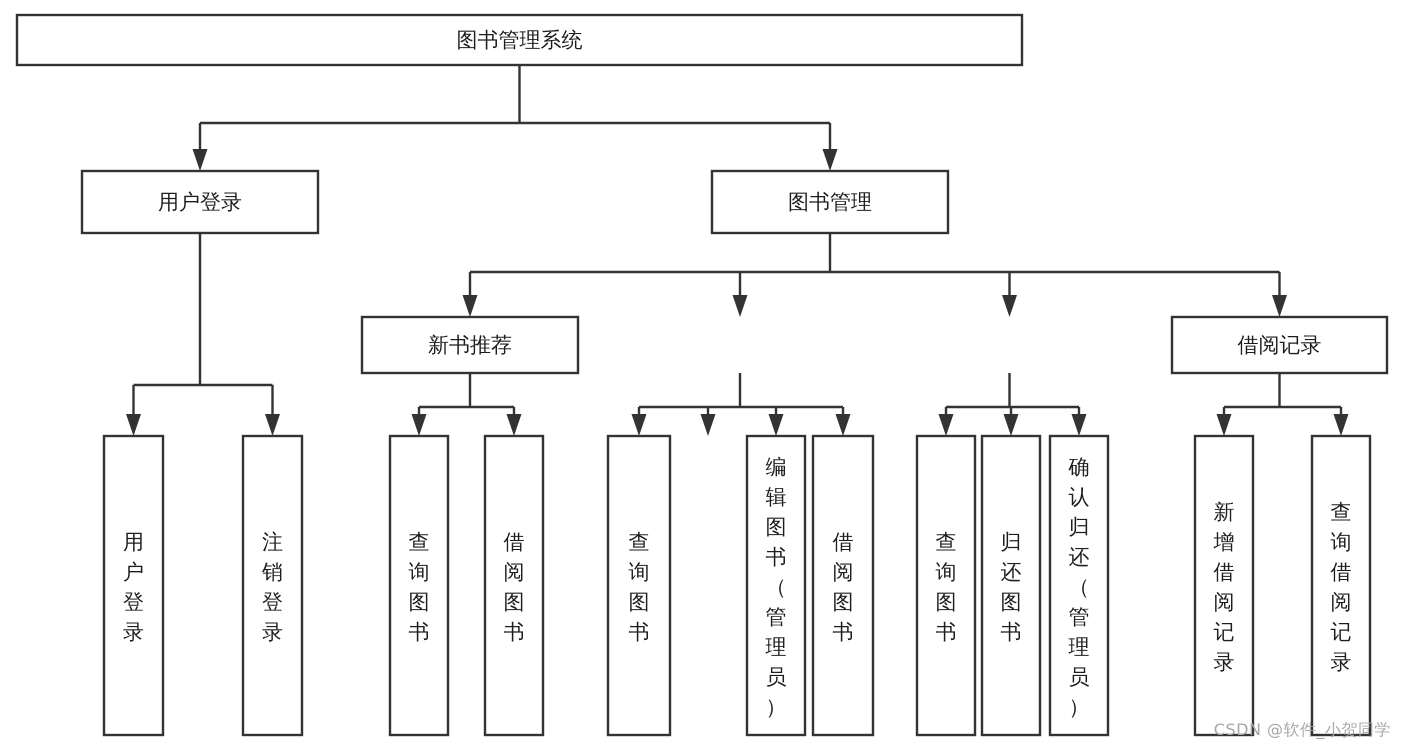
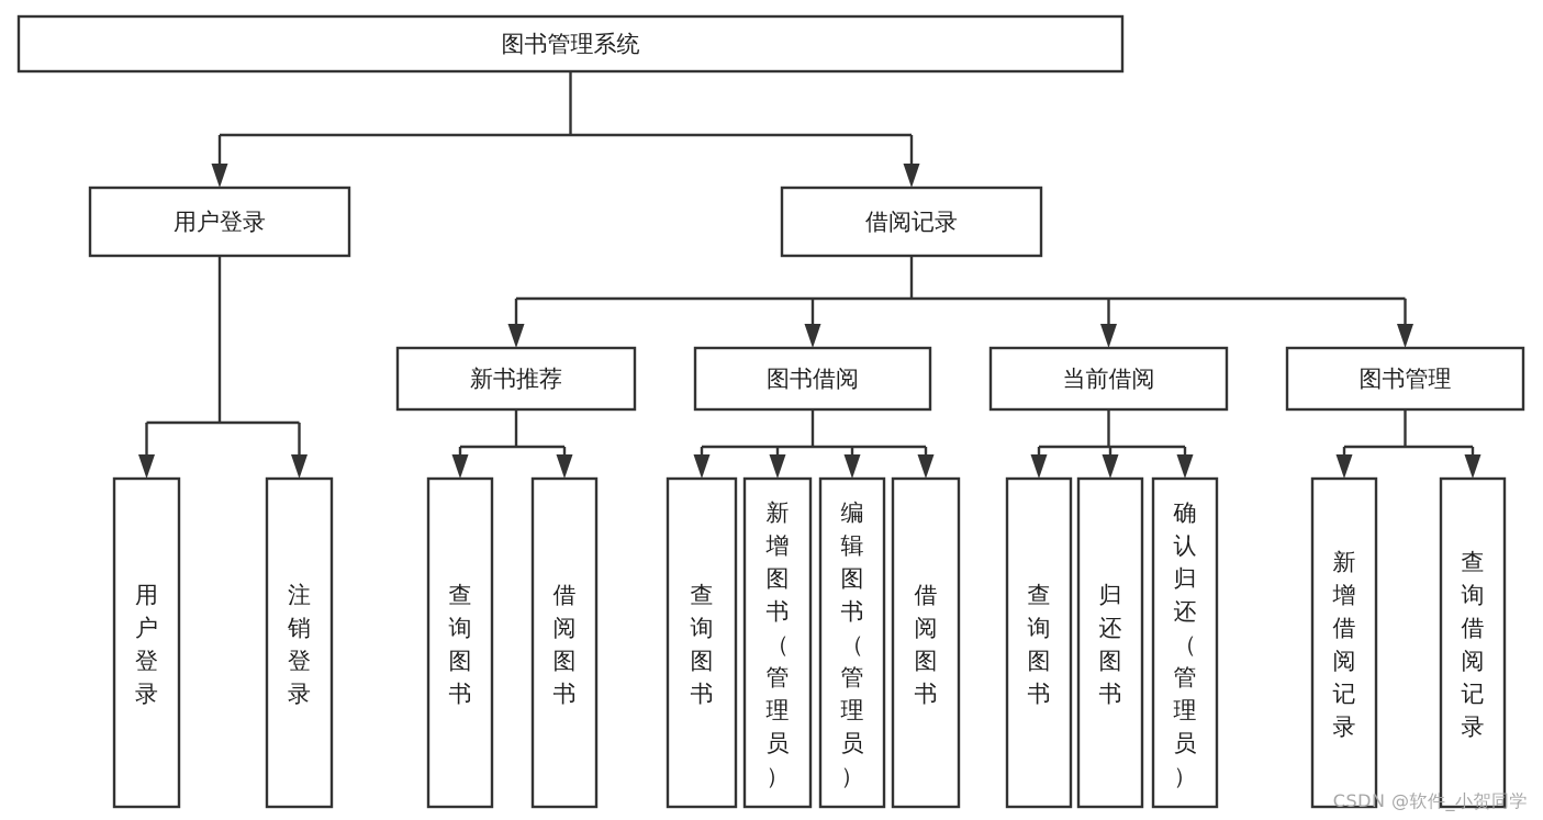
  图书管理系统
  用户登录
- 图书管理
+ 借阅记录
  新书推荐
+ 图书借阅
+ 当前借阅
- 借阅记录
+ 图书管理
  用户登录
  注销登录
  查询图书
  借阅图书
  查询图书
+ 新增图书（管理员）
  编辑图书（管理员）
  借阅图书
  查询图书
  归还图书
  确认归还（管理员）
  新增借阅记录
  查询借阅记录
  CSDN @软件_小贺同学
